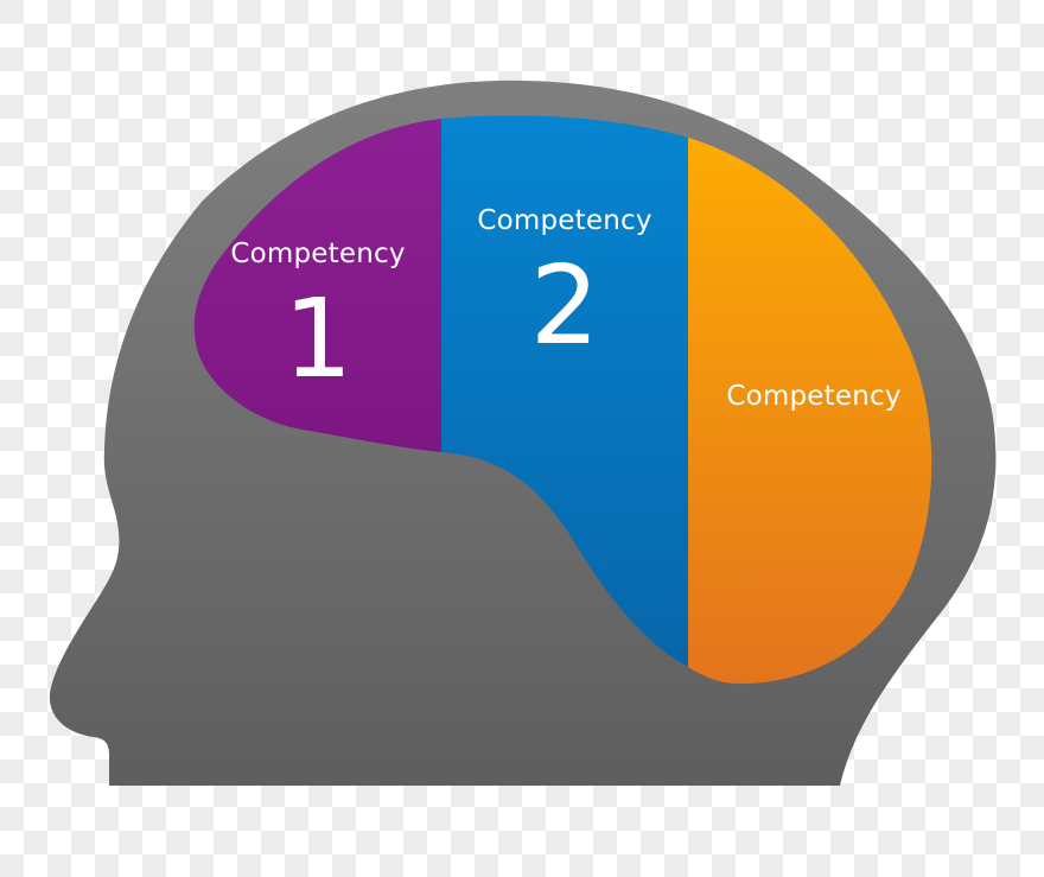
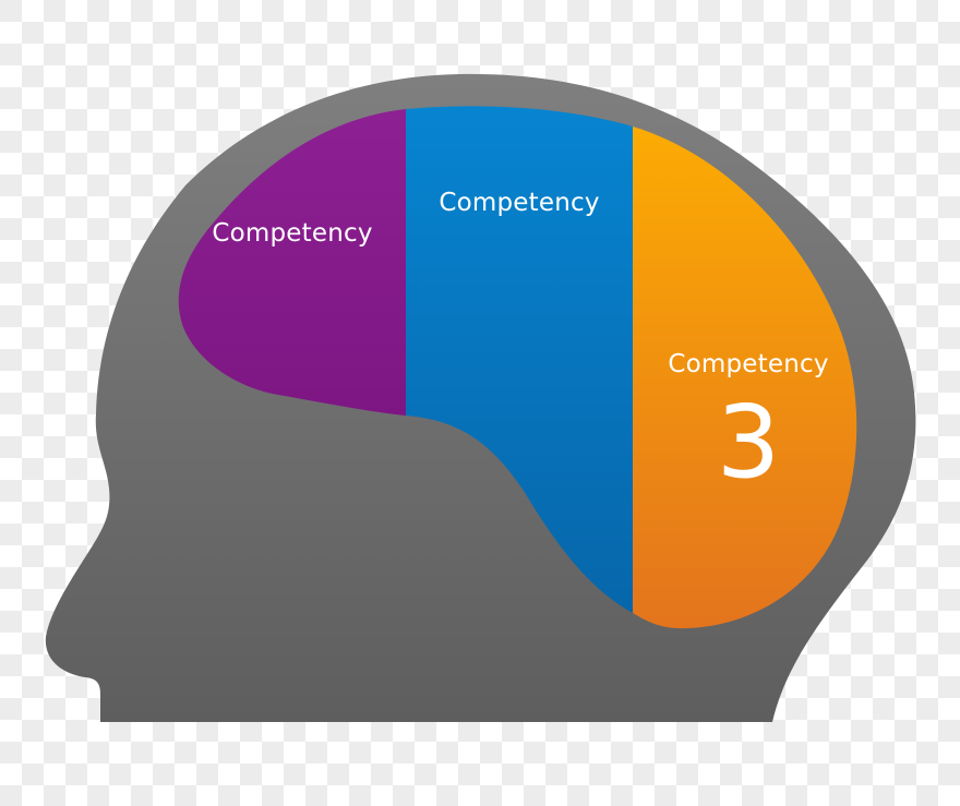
  Competency
- 1
  Competency
- 2
  Competency
+ 3
